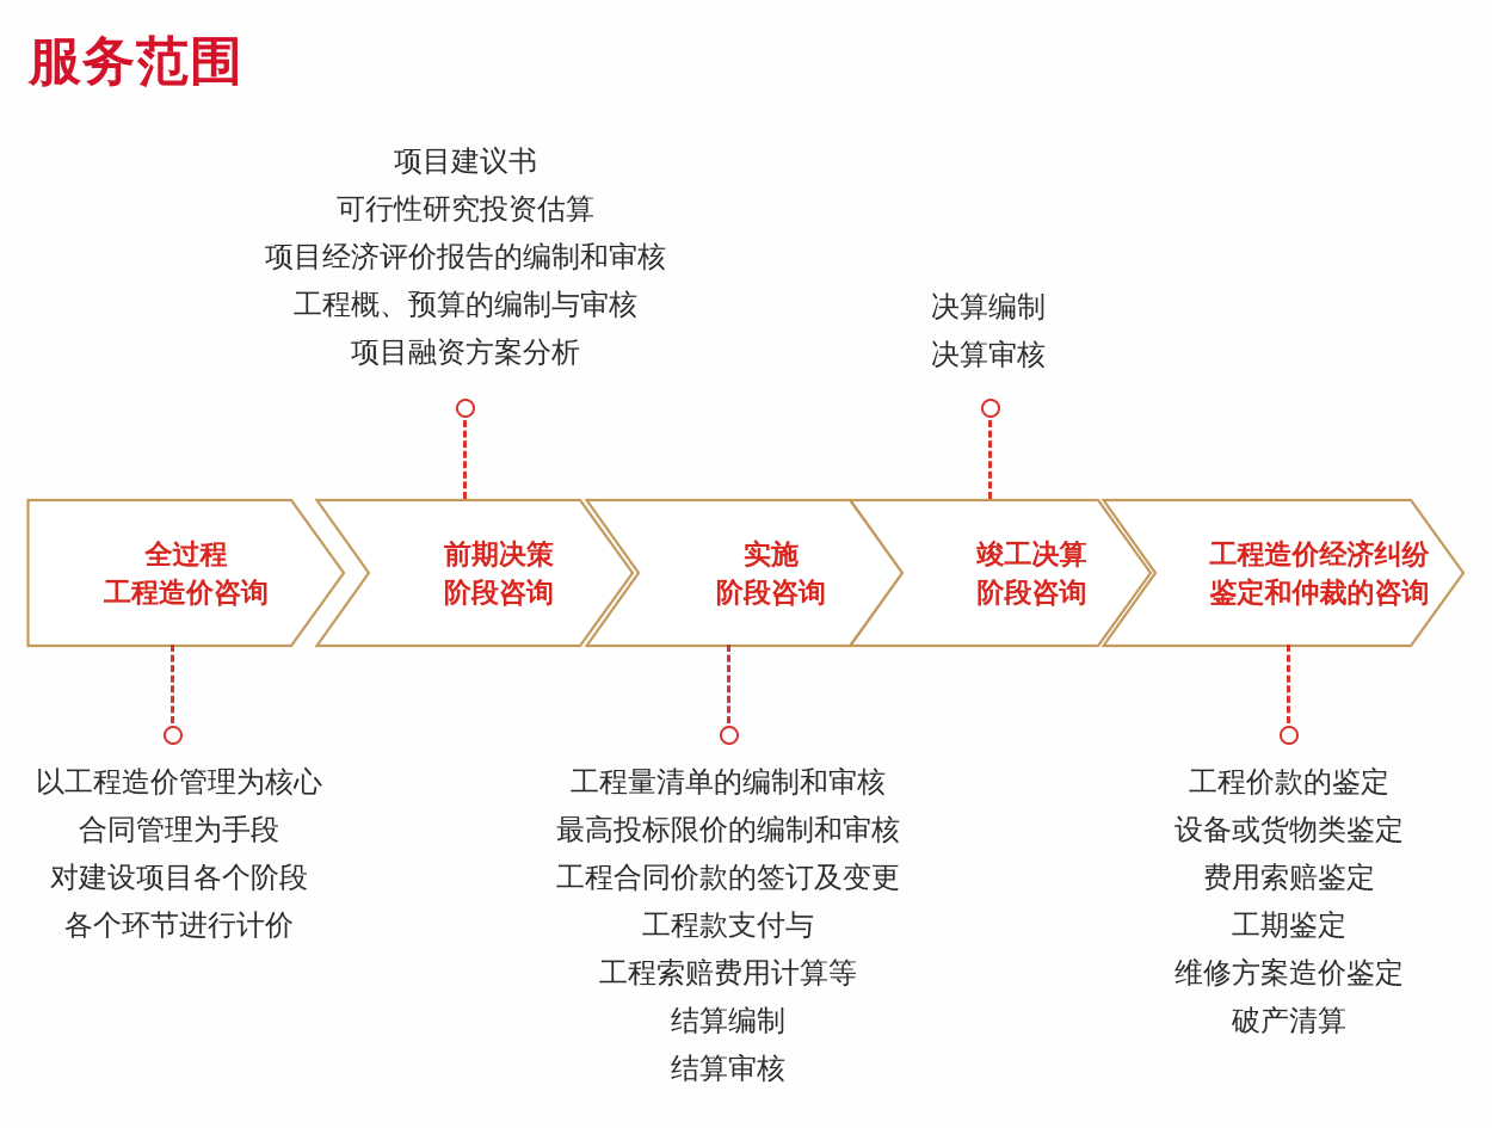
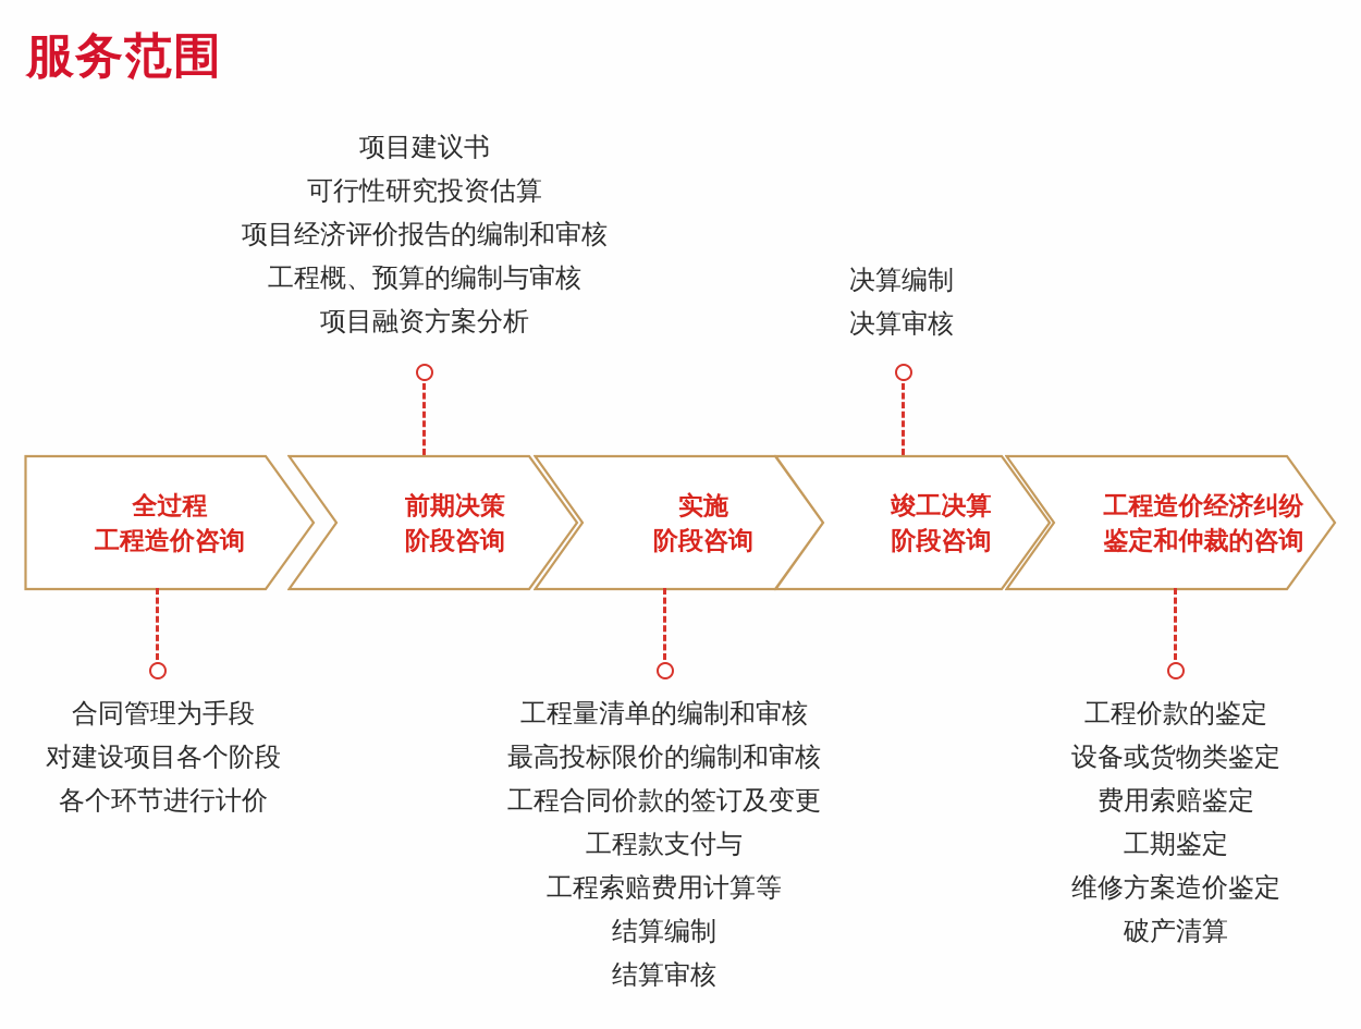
  服务范围
  项目建议书
  可行性研究投资估算
  项目经济评价报告的编制和审核
  工程概、预算的编制与审核
  项目融资方案分析
  决算编制
  决算审核
  全过程
  工程造价咨询
  前期决策
  阶段咨询
  实施
  阶段咨询
  竣工决算
  阶段咨询
  工程造价经济纠纷
  鉴定和仲裁的咨询
- 以工程造价管理为核心
  合同管理为手段
  对建设项目各个阶段
  各个环节进行计价
  工程量清单的编制和审核
  最高投标限价的编制和审核
  工程合同价款的签订及变更
  工程款支付与
  工程索赔费用计算等
  结算编制
  结算审核
  工程价款的鉴定
  设备或货物类鉴定
  费用索赔鉴定
  工期鉴定
  维修方案造价鉴定
  破产清算
